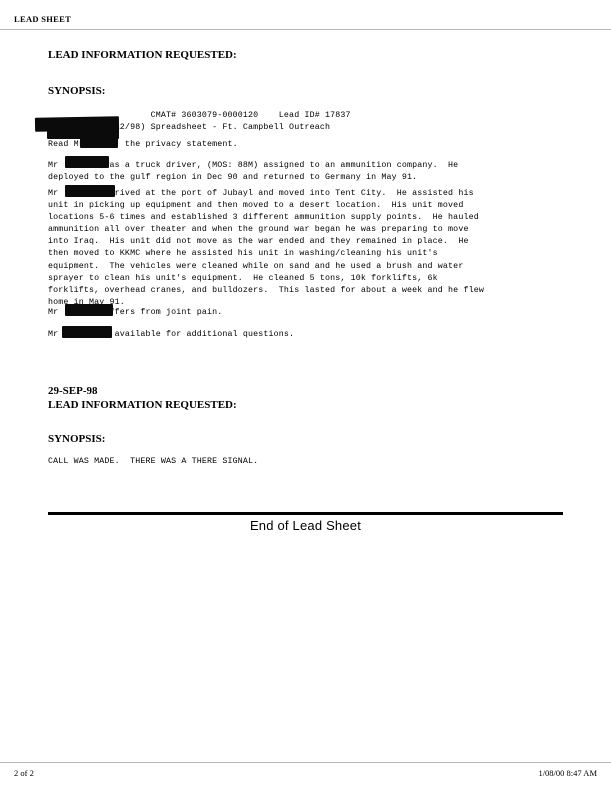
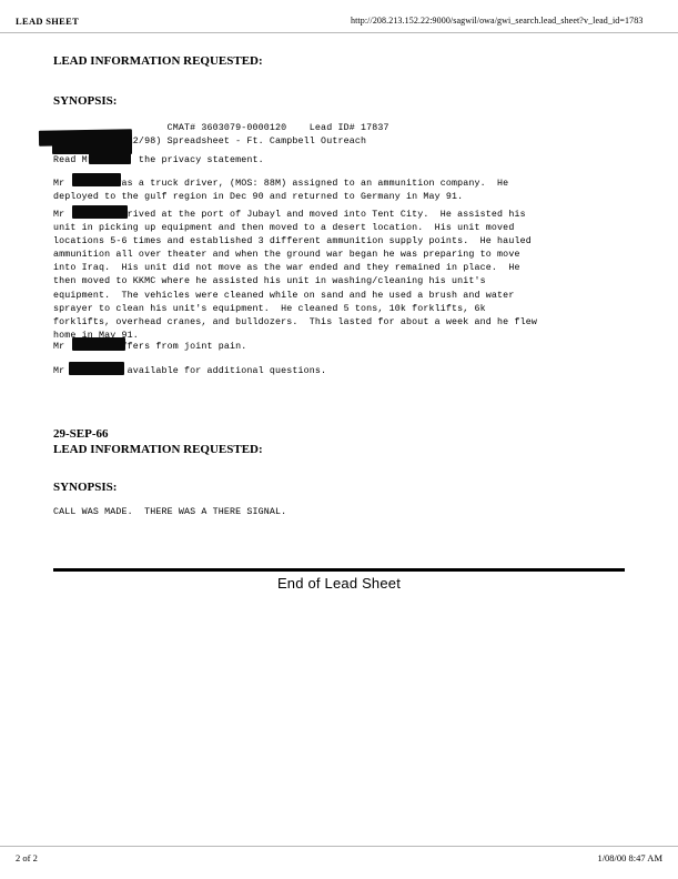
  LEAD SHEET
+ http://208.213.152.22:9000/sagwil/owa/gwi_search.lead_sheet?v_lead_id=1783
  LEAD INFORMATION REQUESTED:
  SYNOPSIS:
  CMAT# 3603079-0000120 Lead ID# 17837
  2/98) Spreadsheet - Ft. Campbell Outreach
  Read M the privacy statement.
  Mras a truck driver, (MOS: 88M) assigned to an ammunition company. He
  deployed to the gulf region in Dec 90 and returned to Germany in May 91.
  Mrrived at the port of Jubayl and moved into Tent City. He assisted his
  unit in picking up equipment and then moved to a desert location. His unit moved
  locations 5-6 times and established 3 different ammunition supply points. He hauled
  ammunition all over theater and when the ground war began he was preparing to move
  into Iraq. His unit did not move as the war ended and they remained in place. He
  then moved to KKMC where he assisted his unit in washing/cleaning his unit's
  equipment. The vehicles were cleaned while on sand and he used a brush and water
  sprayer to clean his unit's equipment. He cleaned 5 tons, 10k forklifts, 6k
  forklifts, overhead cranes, and bulldozers. This lasted for about a week and he flew
  home in May 91.
  Mrfers from joint pain.
  Mr available for additional questions.
- 29-SEP-98
+ 29-SEP-66
  LEAD INFORMATION REQUESTED:
  SYNOPSIS:
  CALL WAS MADE. THERE WAS A THERE SIGNAL.
  End of Lead Sheet
  2 of 2
  1/08/00 8:47 AM
